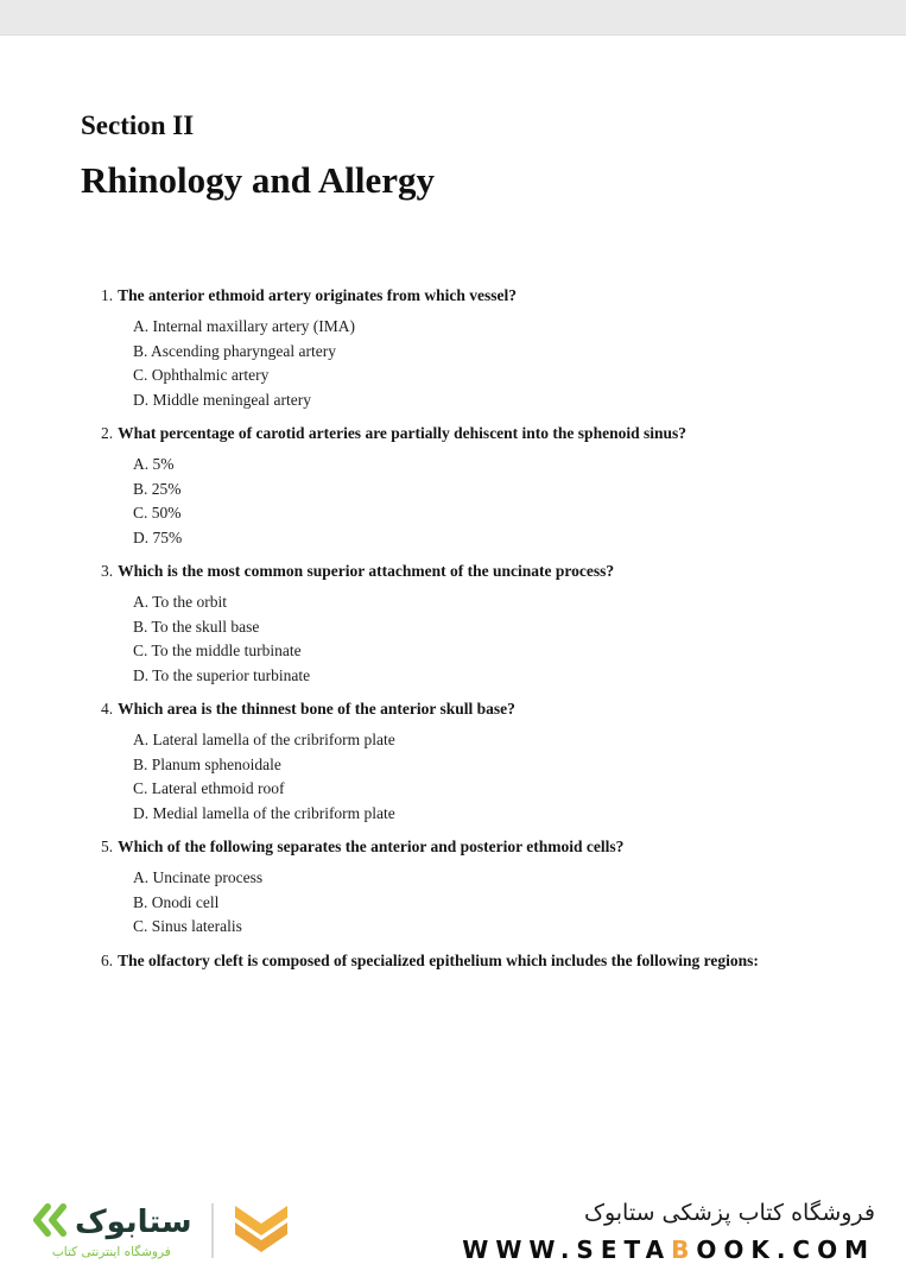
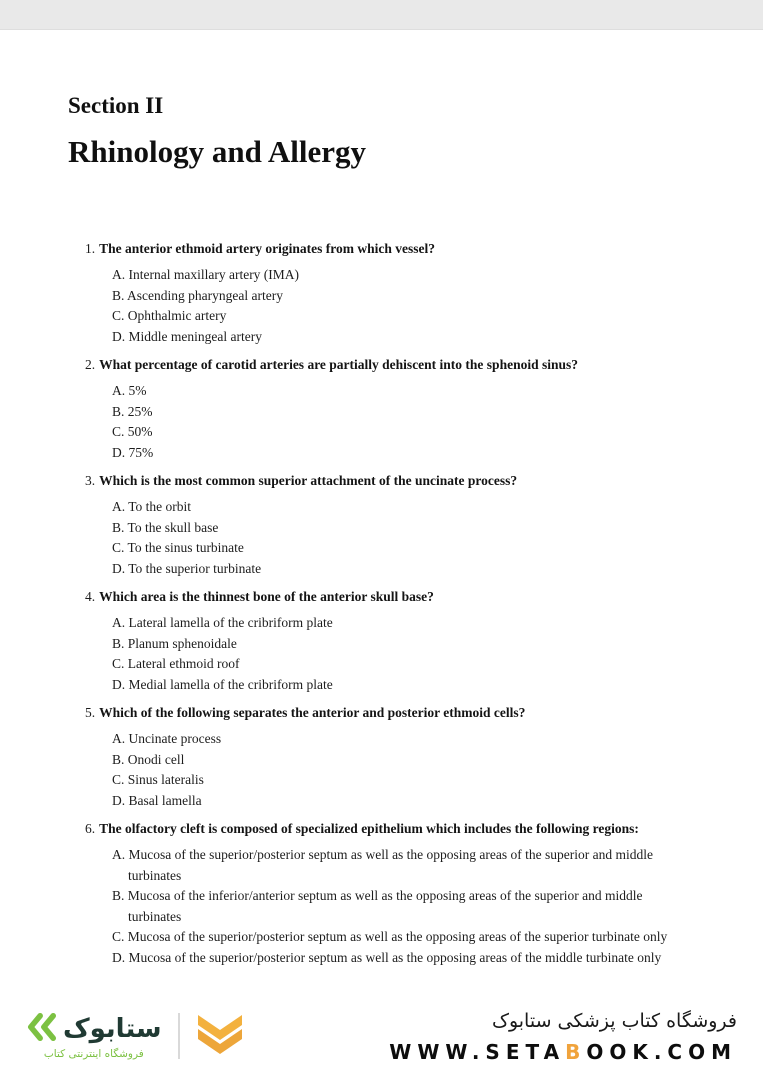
  Section II
  Rhinology and Allergy
  1. The anterior ethmoid artery originates from which vessel?
  A. Internal maxillary artery (IMA)
  B. Ascending pharyngeal artery
  C. Ophthalmic artery
  D. Middle meningeal artery
  2. What percentage of carotid arteries are partially dehiscent into the sphenoid sinus?
  A. 5%
  B. 25%
  C. 50%
  D. 75%
  3. Which is the most common superior attachment of the uncinate process?
  A. To the orbit
  B. To the skull base
- C. To the middle turbinate
+ C. To the sinus turbinate
  D. To the superior turbinate
  4. Which area is the thinnest bone of the anterior skull base?
  A. Lateral lamella of the cribriform plate
  B. Planum sphenoidale
  C. Lateral ethmoid roof
  D. Medial lamella of the cribriform plate
  5. Which of the following separates the anterior and posterior ethmoid cells?
  A. Uncinate process
  B. Onodi cell
  C. Sinus lateralis
+ D. Basal lamella
  6. The olfactory cleft is composed of specialized epithelium which includes the following regions:
+ A. Mucosa of the superior/posterior septum as well as the opposing areas of the superior and middle turbinates
+ B. Mucosa of the inferior/anterior septum as well as the opposing areas of the superior and middle turbinates
+ C. Mucosa of the superior/posterior septum as well as the opposing areas of the superior turbinate only
+ D. Mucosa of the superior/posterior septum as well as the opposing areas of the middle turbinate only
  ستابوک
  فروشگاه اینترنتی کتاب
  فروشگاه کتاب پزشکی ستابوک
  WWW.SETABOOK.COM
